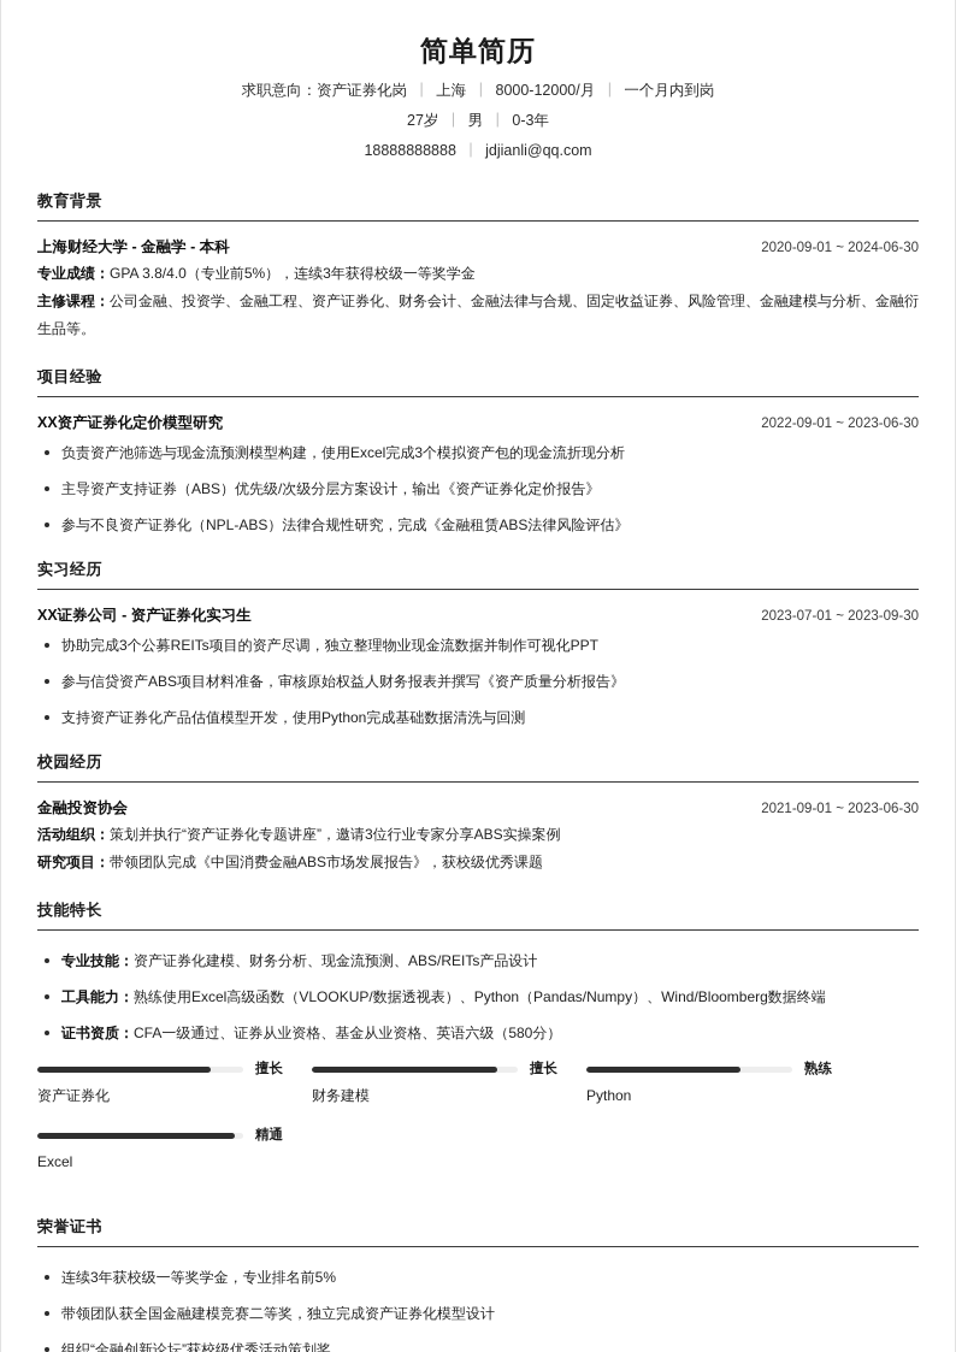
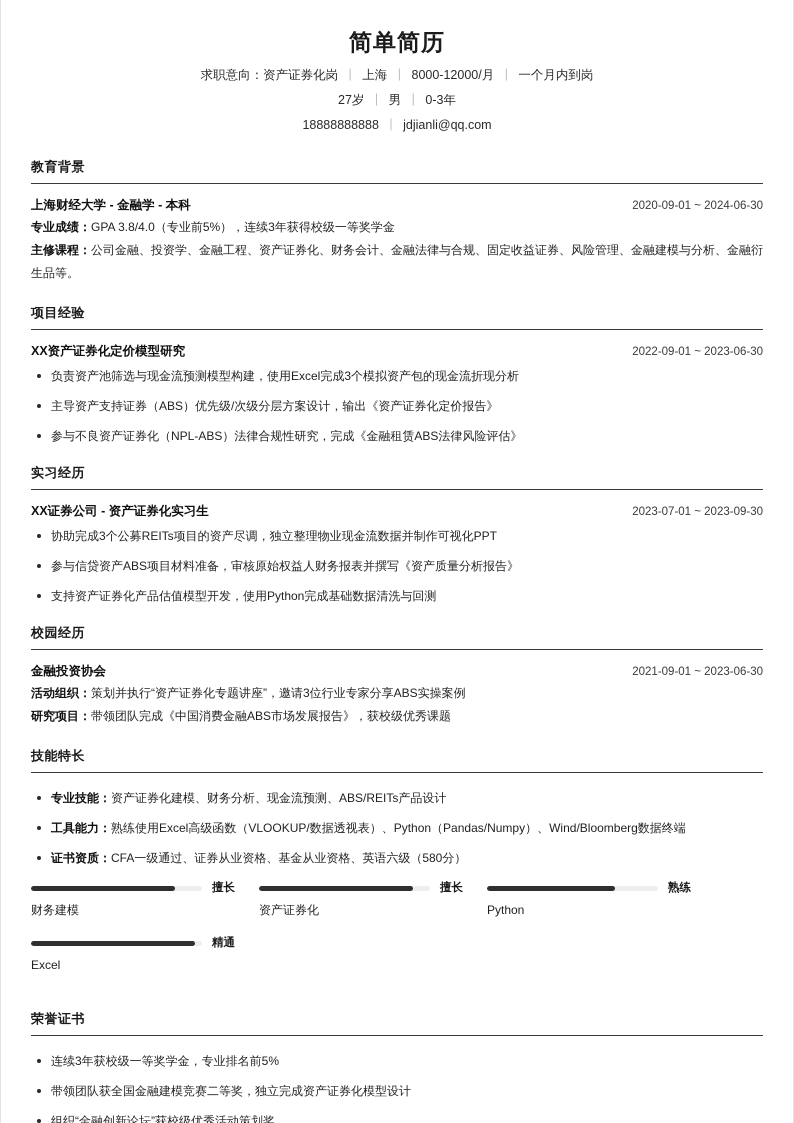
  简单简历
  求职意向：资产证券化岗 | 上海 | 8000-12000/月 | 一个月内到岗
  27岁 | 男 | 0-3年
  18888888888 | jdjianli@qq.com
  教育背景
  上海财经大学 - 金融学 - 本科
  2020-09-01 ~ 2024-06-30
  专业成绩：GPA 3.8/4.0（专业前5%），连续3年获得校级一等奖学金
  主修课程：公司金融、投资学、金融工程、资产证券化、财务会计、金融法律与合规、固定收益证券、风险管理、金融建模与分析、金融衍生品等。
  项目经验
  XX资产证券化定价模型研究
  2022-09-01 ~ 2023-06-30
  负责资产池筛选与现金流预测模型构建，使用Excel完成3个模拟资产包的现金流折现分析
  主导资产支持证券（ABS）优先级/次级分层方案设计，输出《资产证券化定价报告》
  参与不良资产证券化（NPL-ABS）法律合规性研究，完成《金融租赁ABS法律风险评估》
  实习经历
  XX证券公司 - 资产证券化实习生
  2023-07-01 ~ 2023-09-30
  协助完成3个公募REITs项目的资产尽调，独立整理物业现金流数据并制作可视化PPT
  参与信贷资产ABS项目材料准备，审核原始权益人财务报表并撰写《资产质量分析报告》
  支持资产证券化产品估值模型开发，使用Python完成基础数据清洗与回测
  校园经历
  金融投资协会
  2021-09-01 ~ 2023-06-30
  活动组织：策划并执行“资产证券化专题讲座”，邀请3位行业专家分享ABS实操案例
  研究项目：带领团队完成《中国消费金融ABS市场发展报告》，获校级优秀课题
  技能特长
  专业技能：资产证券化建模、财务分析、现金流预测、ABS/REITs产品设计
  工具能力：熟练使用Excel高级函数（VLOOKUP/数据透视表）、Python（Pandas/Numpy）、Wind/Bloomberg数据终端
  证书资质：CFA一级通过、证券从业资格、基金从业资格、英语六级（580分）
  擅长
- 资产证券化
+ 财务建模
  擅长
- 财务建模
+ 资产证券化
  熟练
  Python
  精通
  Excel
  荣誉证书
  连续3年获校级一等奖学金，专业排名前5%
  带领团队获全国金融建模竞赛二等奖，独立完成资产证券化模型设计
  组织“金融创新论坛”获校级优秀活动策划奖
